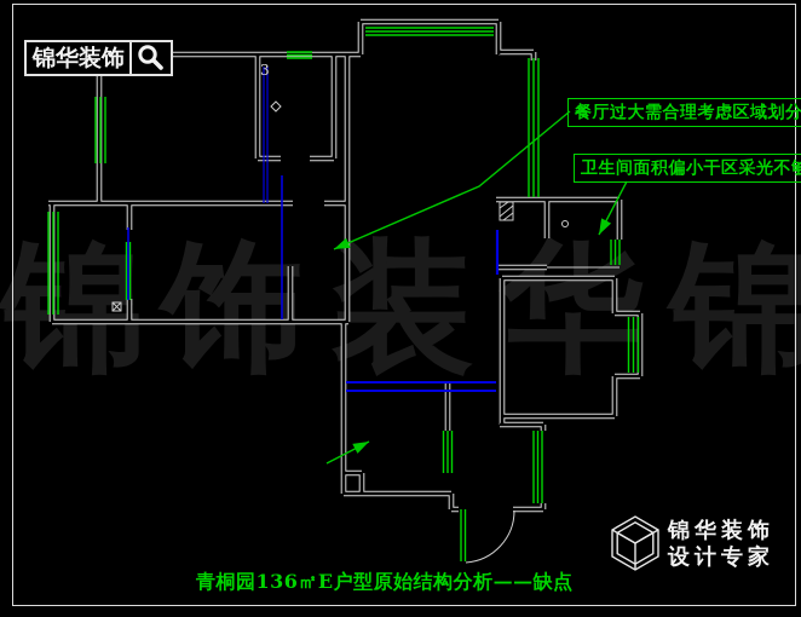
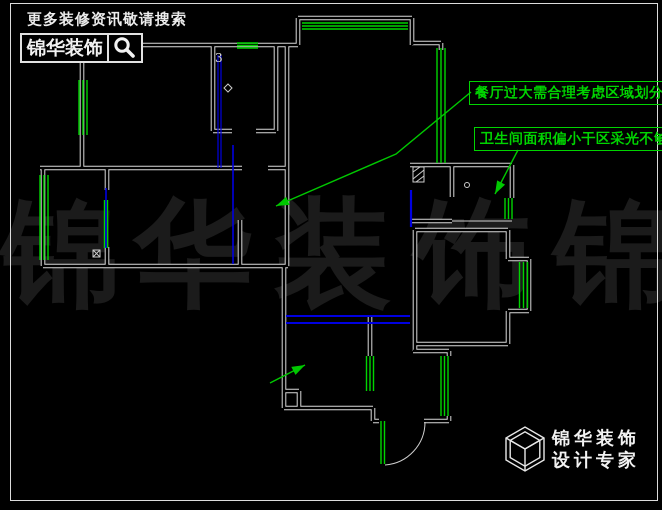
  锦
- 饰
+ 华
  装
- 华
+ 饰
  锦
  3
+ 更多装修资讯敬请搜索
  锦华装饰
  餐厅过大需合理考虑区域划分
  卫生间面积偏小干区采光不够
- 青桐园136㎡E户型原始结构分析——缺点
  锦华装饰
  设计专家
